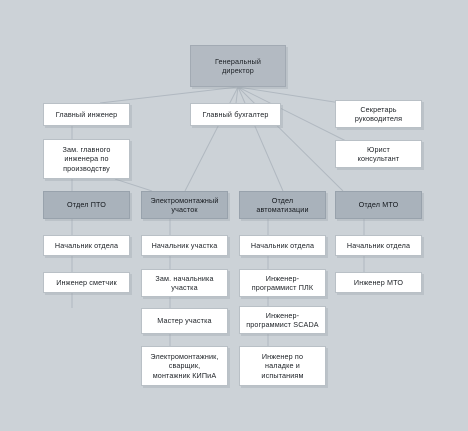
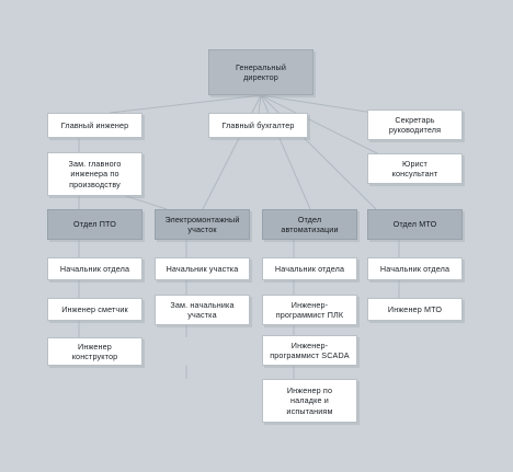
  Генеральный
  директор
  Главный инженер
  Главный бухгалтер
  Секретарь
  руководителя
  Зам. главного
  инженера по
  производству
  Юрист
  консультант
  Отдел ПТО
  Электромонтажный
  участок
  Отдел
  автоматизации
  Отдел МТО
  Начальник отдела
  Инженер сметчик
+ Инженер
+ конструктор
  Начальник участка
  Зам. начальника
  участка
- Мастер участка
- Электромонтажник,
- сварщик,
- монтажник КИПиА
  Начальник отдела
  Инженер-
  программист ПЛК
  Инженер-
  программист SCADA
  Инженер по
  наладке и
  испытаниям
  Начальник отдела
  Инженер МТО
